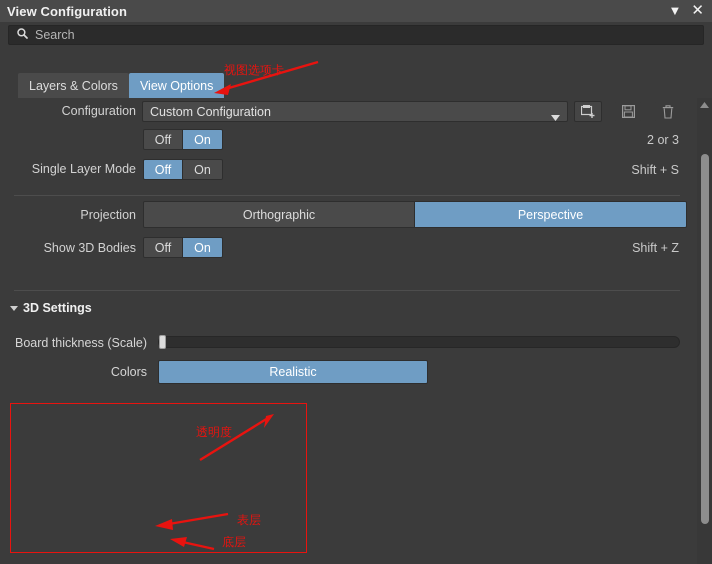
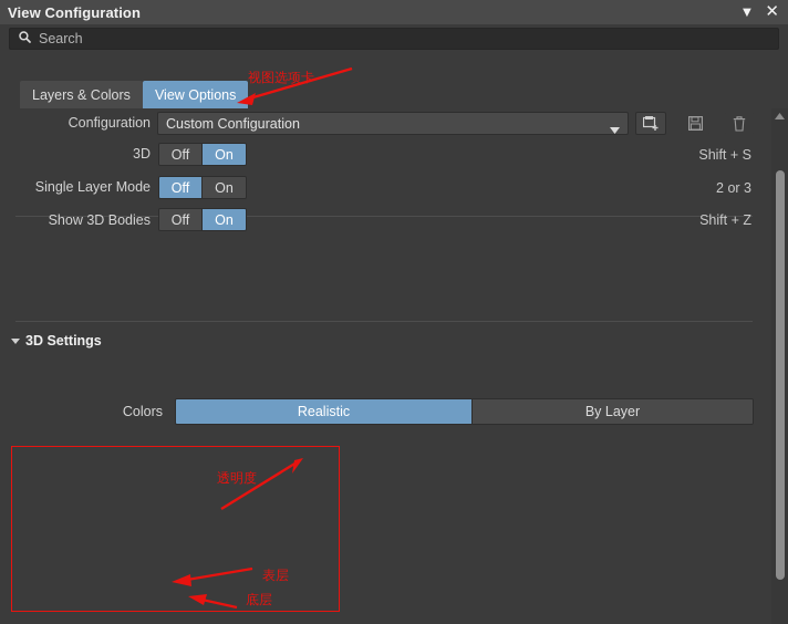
  View Configuration
  ▼
  ✕
  Search
  Layers & Colors
  View Options
  Configuration
  Custom Configuration
+ 3D
  Off
  On
- 2 or 3
+ Shift + S
  Single Layer Mode
  Off
  On
- Shift + S
+ 2 or 3
- Projection
- Orthographic
- Perspective
  Show 3D Bodies
  Off
  On
  Shift + Z
  3D Settings
- Board thickness (Scale)
  Colors
  Realistic
+ By Layer
  视图选项卡
  透明度
  表层
  底层
